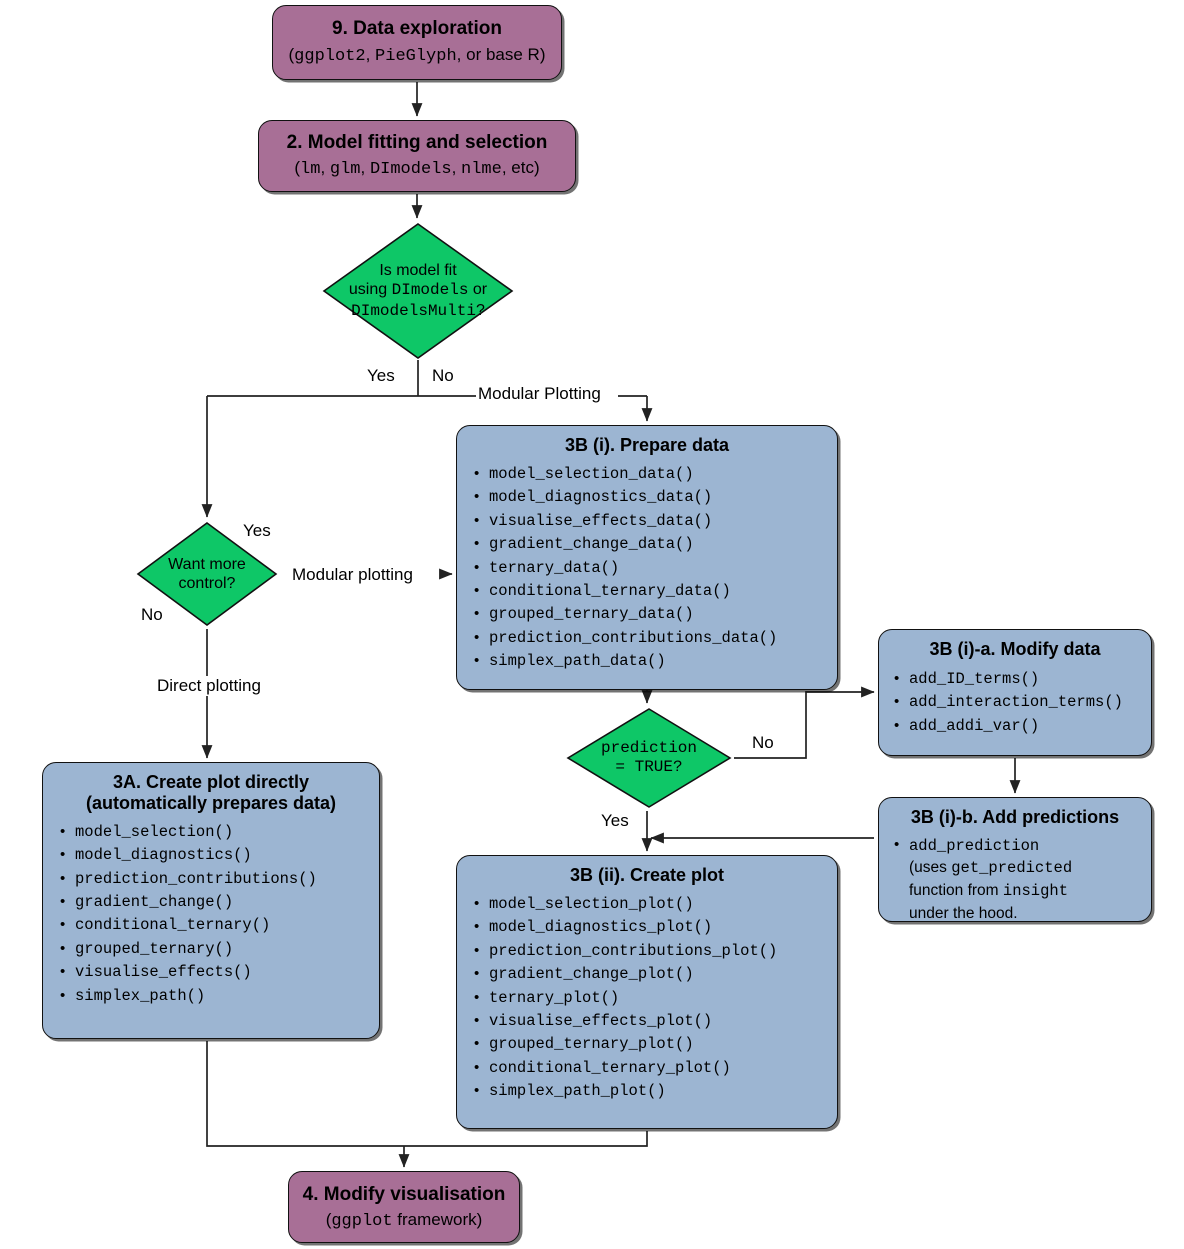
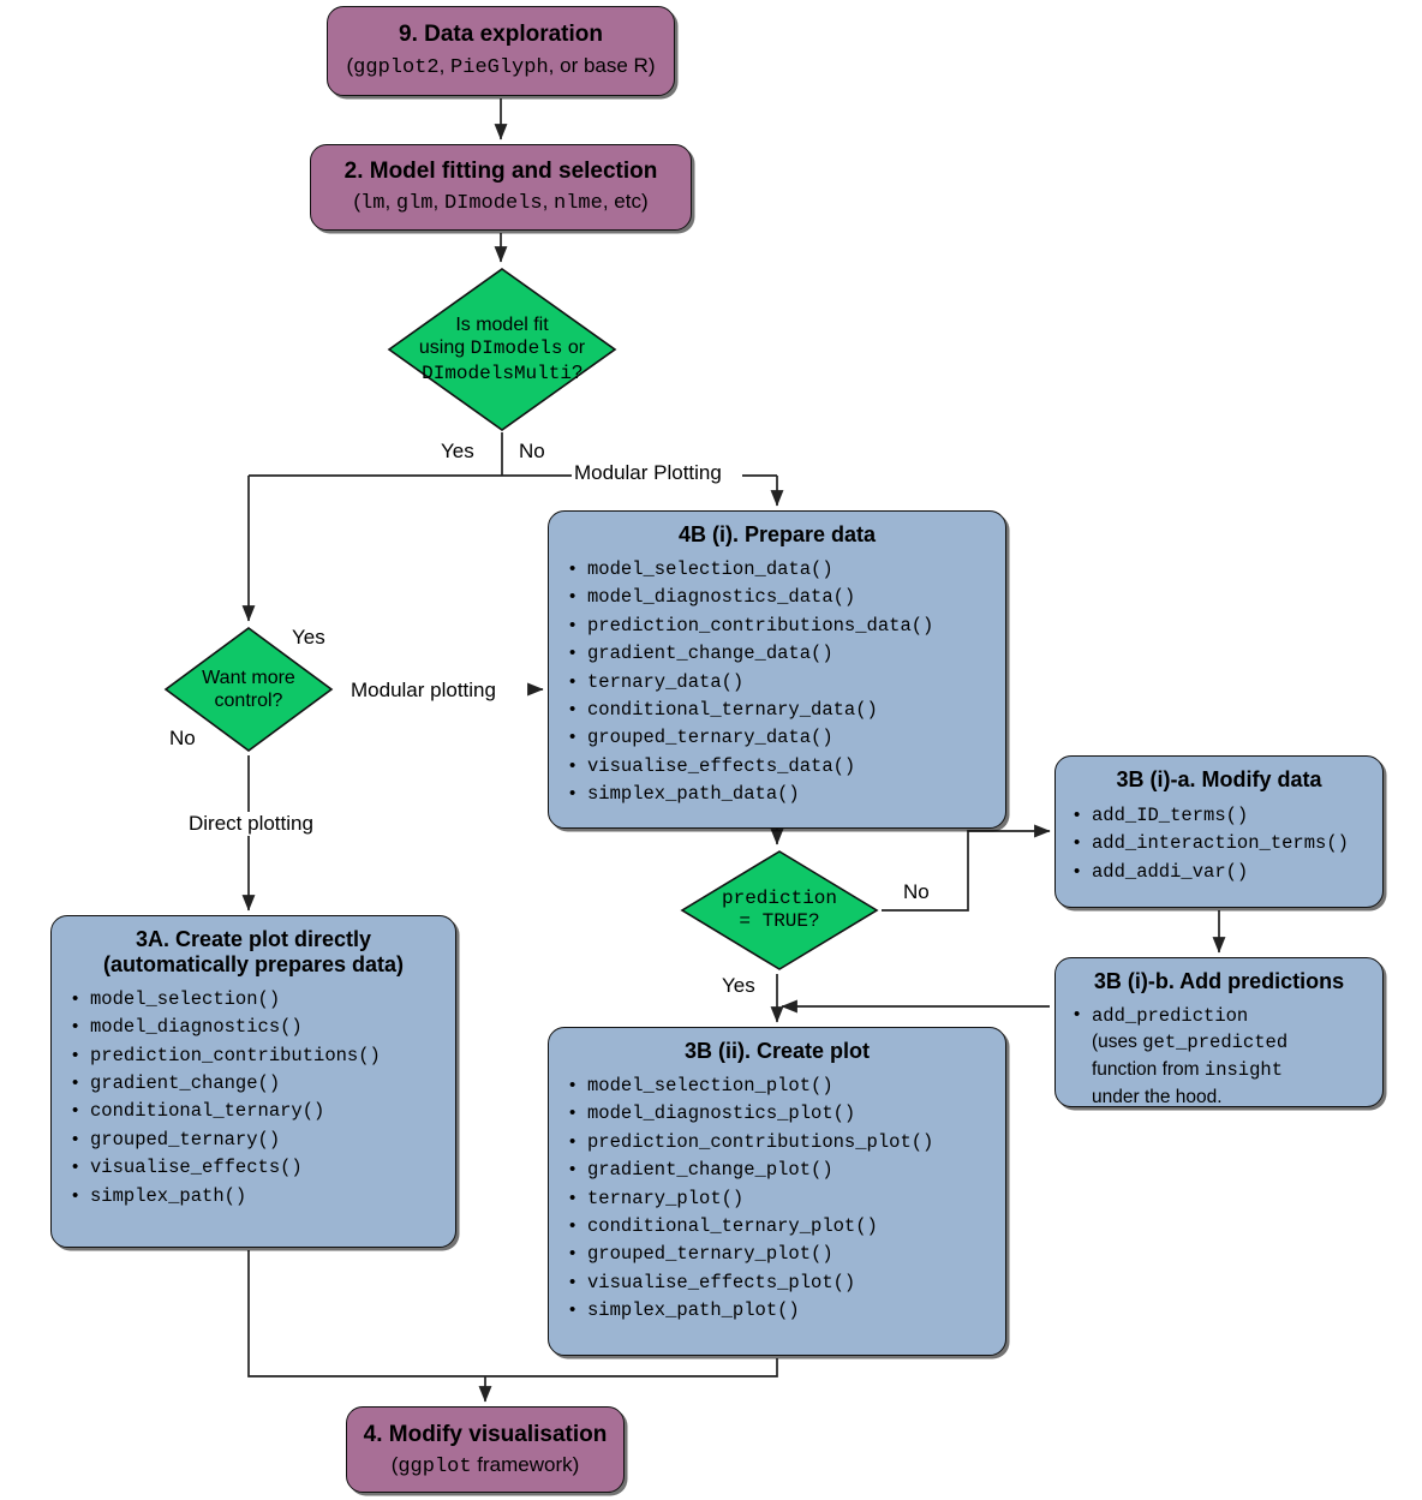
  9. Data exploration
  (ggplot2, PieGlyph, or base R)
  2. Model fitting and selection
  (lm, glm, DImodels, nlme, etc)
  Is model fit
  using DImodels or
  DImodelsMulti?
  Want more
  control?
  prediction
  = TRUE?
- 3B (i). Prepare data
+ 4B (i). Prepare data
  model_selection_data()
  model_diagnostics_data()
- visualise_effects_data()
+ prediction_contributions_data()
  gradient_change_data()
  ternary_data()
  conditional_ternary_data()
  grouped_ternary_data()
- prediction_contributions_data()
+ visualise_effects_data()
  simplex_path_data()
  3B (i)-a. Modify data
  add_ID_terms()
  add_interaction_terms()
  add_addi_var()
  3B (i)-b. Add predictions
  add_prediction
  (uses get_predicted
  function from insight
  under the hood.
  3A. Create plot directly
  (automatically prepares data)
  model_selection()
  model_diagnostics()
  prediction_contributions()
  gradient_change()
  conditional_ternary()
  grouped_ternary()
  visualise_effects()
  simplex_path()
  3B (ii). Create plot
  model_selection_plot()
  model_diagnostics_plot()
  prediction_contributions_plot()
  gradient_change_plot()
  ternary_plot()
- visualise_effects_plot()
+ conditional_ternary_plot()
  grouped_ternary_plot()
- conditional_ternary_plot()
+ visualise_effects_plot()
  simplex_path_plot()
  4. Modify visualisation
  (ggplot framework)
  Yes
  No
  Modular Plotting
  Yes
  No
  Modular plotting
  Direct plotting
  No
  Yes
